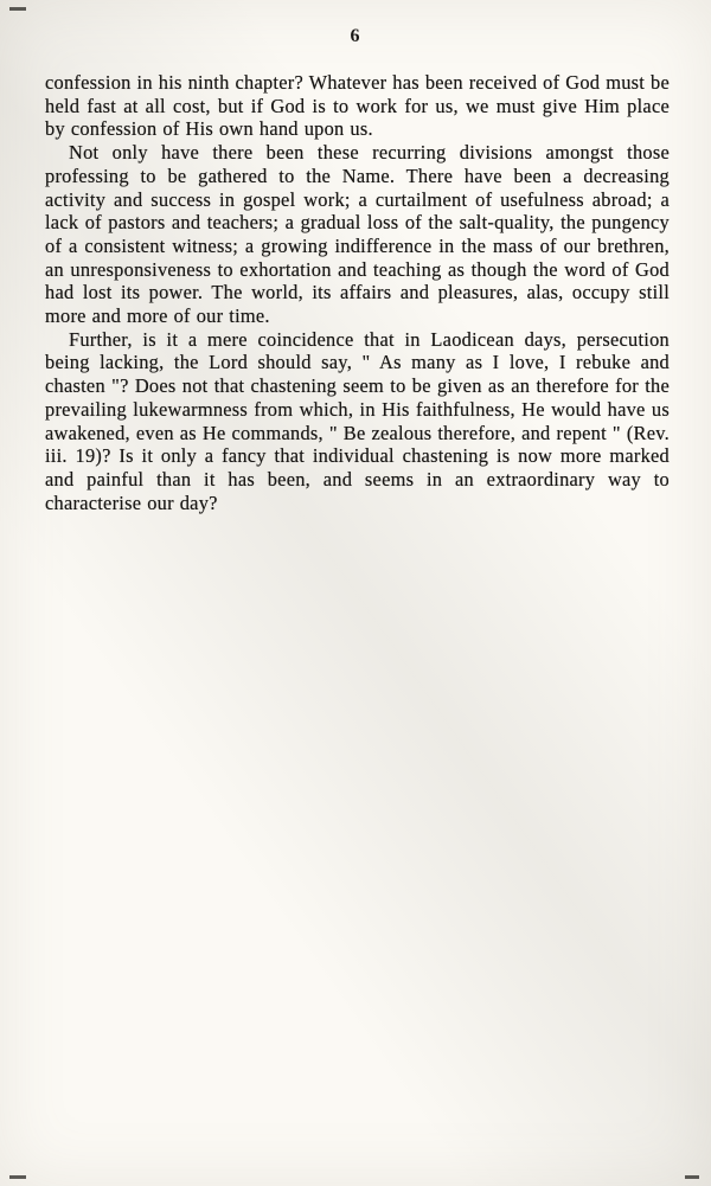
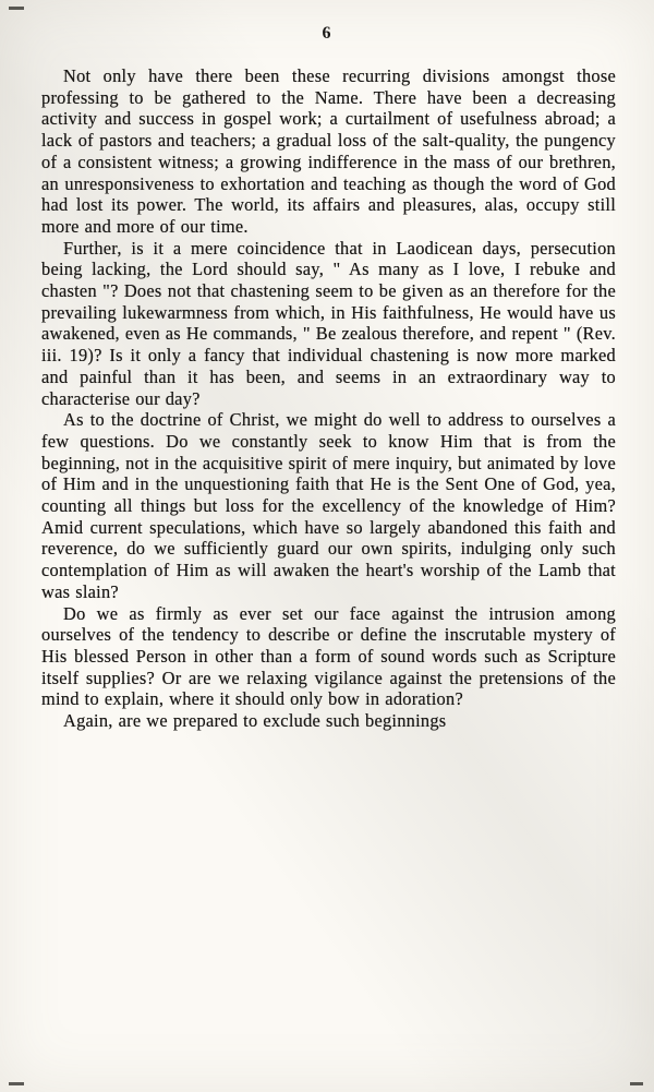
- confession in his ninth chapter? Whatever has been received of God must be held fast at all cost, but if God is to work for us, we must give Him place by confession of His own hand upon us.
  Not only have there been these recurring divisions amongst those professing to be gathered to the Name. There have been a decreasing activity and success in gospel work; a curtailment of usefulness abroad; a lack of pastors and teachers; a gradual loss of the salt-quality, the pungency of a consistent witness; a growing indifference in the mass of our brethren, an unresponsiveness to exhortation and teaching as though the word of God had lost its power. The world, its affairs and pleasures, alas, occupy still more and more of our time.
  Further, is it a mere coincidence that in Laodicean days, persecution being lacking, the Lord should say, " As many as I love, I rebuke and chasten "? Does not that chastening seem to be given as an therefore for the prevailing lukewarmness from which, in His faithfulness, He would have us awakened, even as He commands, " Be zealous therefore, and repent " (Rev. iii. 19)? Is it only a fancy that individual chastening is now more marked and painful than it has been, and seems in an extraordinary way to characterise our day?
+ As to the doctrine of Christ, we might do well to address to ourselves a few questions. Do we constantly seek to know Him that is from the beginning, not in the acquisitive spirit of mere inquiry, but animated by love of Him and in the unquestioning faith that He is the Sent One of God, yea, counting all things but loss for the excellency of the knowledge of Him? Amid current speculations, which have so largely abandoned this faith and reverence, do we sufficiently guard our own spirits, indulging only such contemplation of Him as will awaken the heart's worship of the Lamb that was slain?
+ Do we as firmly as ever set our face against the intrusion among ourselves of the tendency to describe or define the inscrutable mystery of His blessed Person in other than a form of sound words such as Scripture itself supplies? Or are we relaxing vigilance against the pretensions of the mind to explain, where it should only bow in adoration?
+ Again, are we prepared to exclude such beginnings
